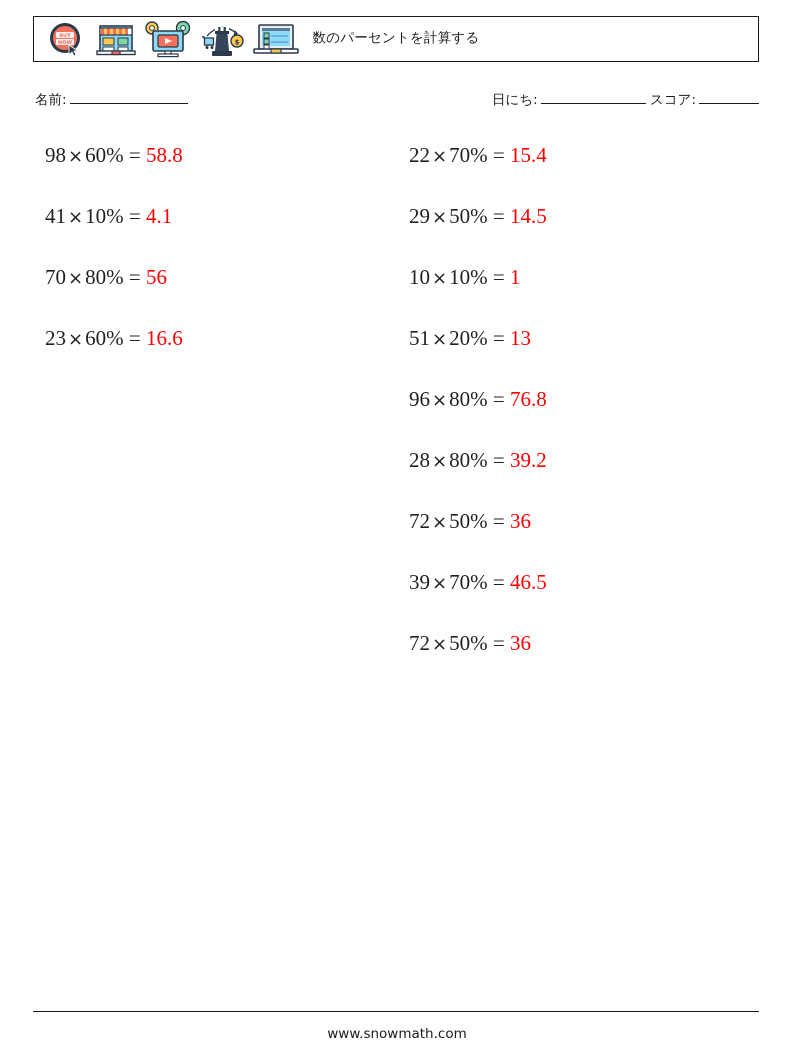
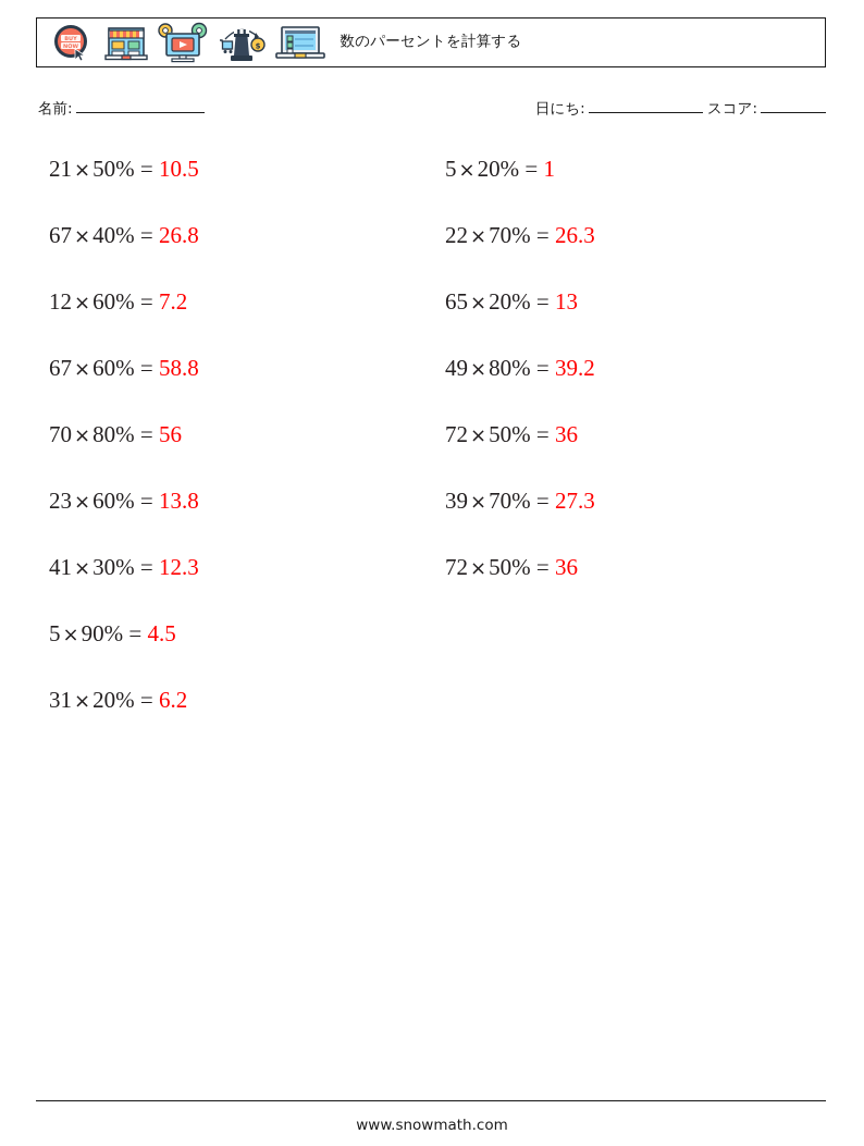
  $
  数のパーセントを計算する
  名前:
  日にち: スコア:
+ 21×50% = 10.5
+ 67×40% = 26.8
+ 12×60% = 7.2
- 98×60% = 58.8
+ 67×60% = 58.8
- 41×10% = 4.1
  70×80% = 56
- 23×60% = 16.6
+ 23×60% = 13.8
+ 41×30% = 12.3
+ 5×90% = 4.5
+ 31×20% = 6.2
+ 5×20% = 1
- 22×70% = 15.4
+ 22×70% = 26.3
- 29×50% = 14.5
- 10×10% = 1
- 51×20% = 13
+ 65×20% = 13
- 96×80% = 76.8
- 28×80% = 39.2
+ 49×80% = 39.2
  72×50% = 36
- 39×70% = 46.5
+ 39×70% = 27.3
  72×50% = 36
  www.snowmath.com
